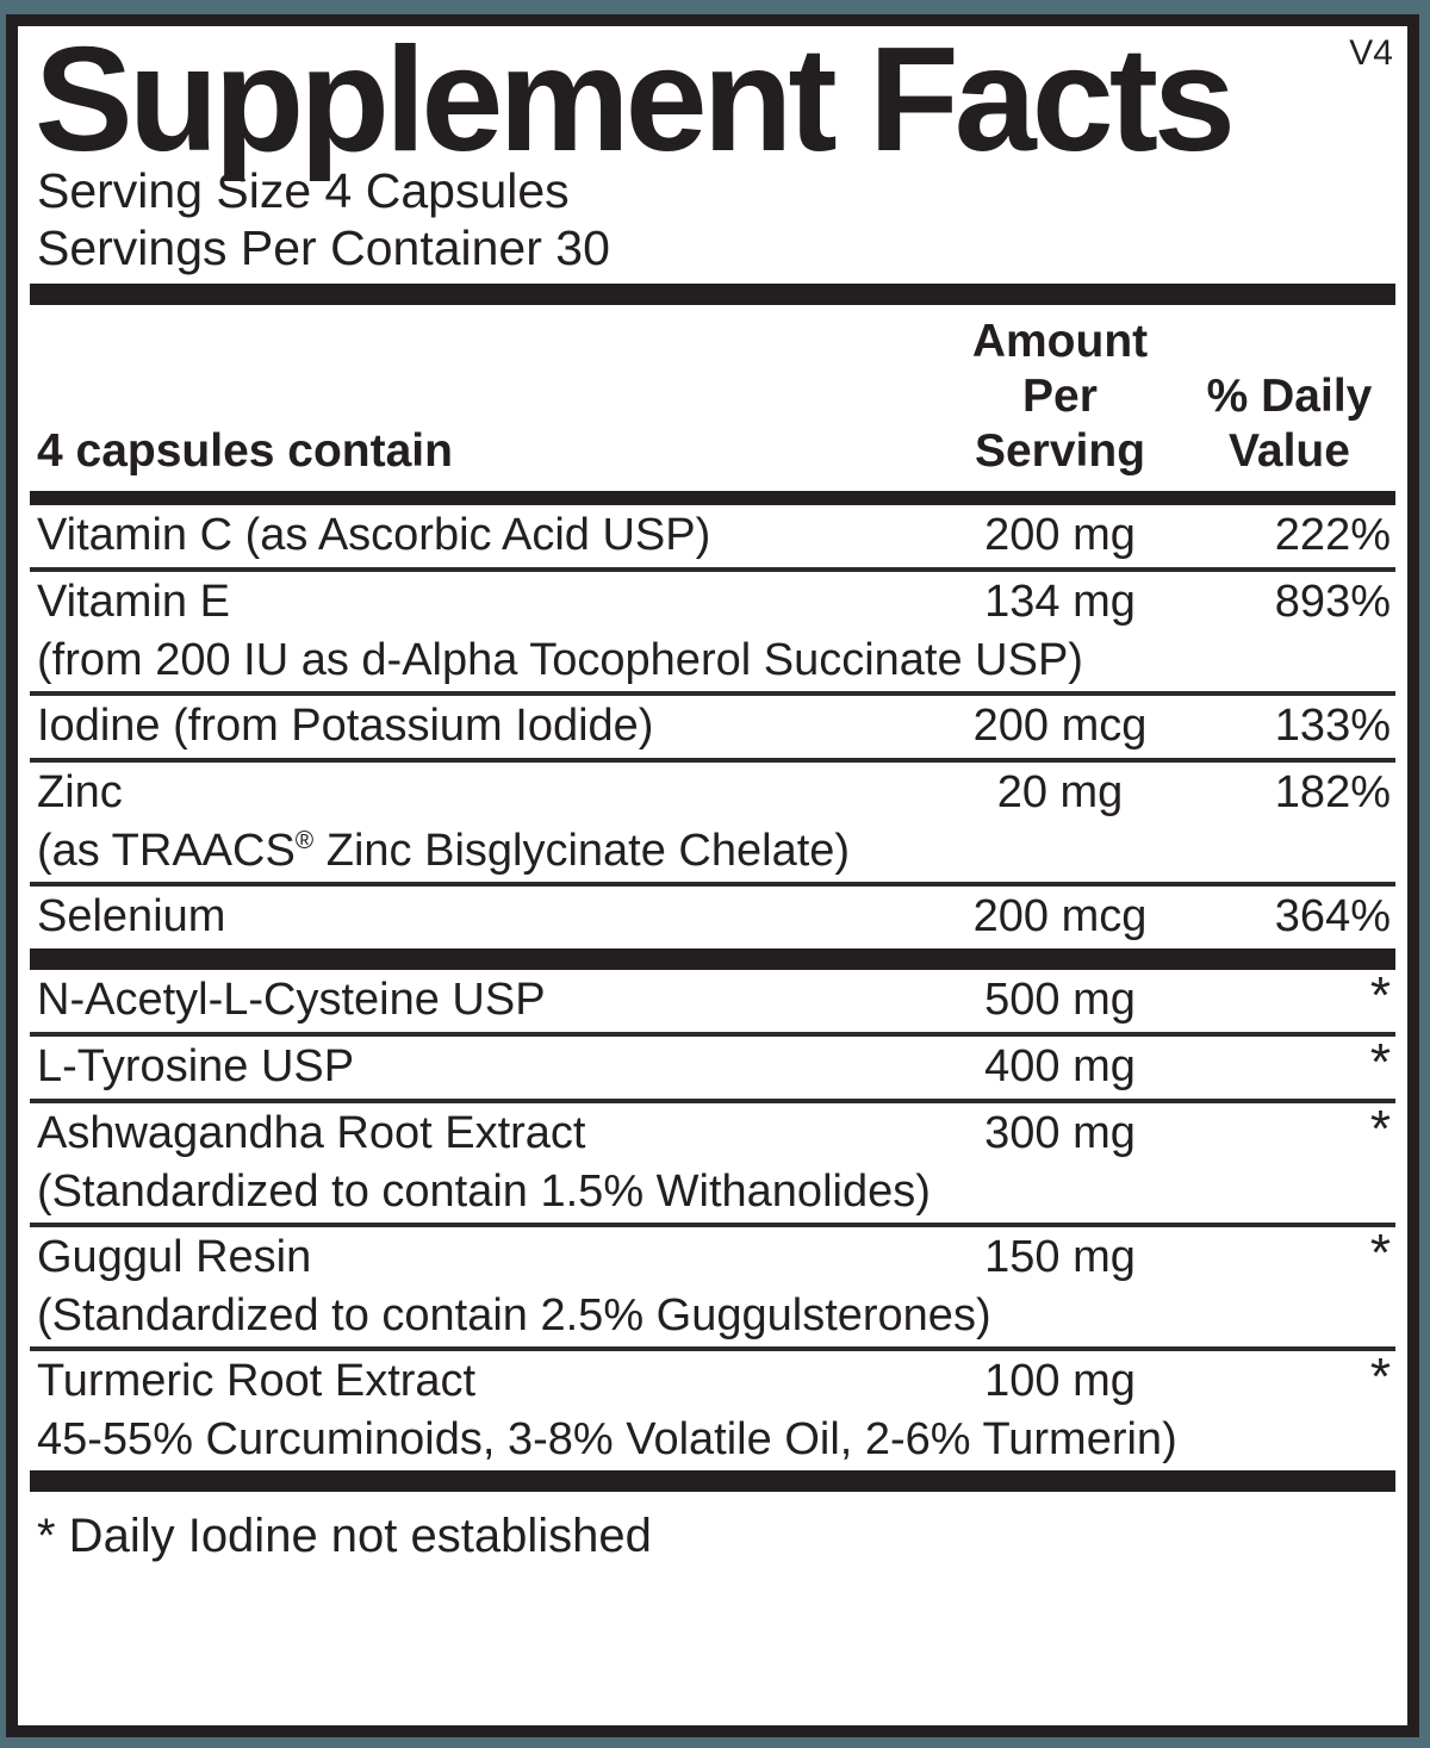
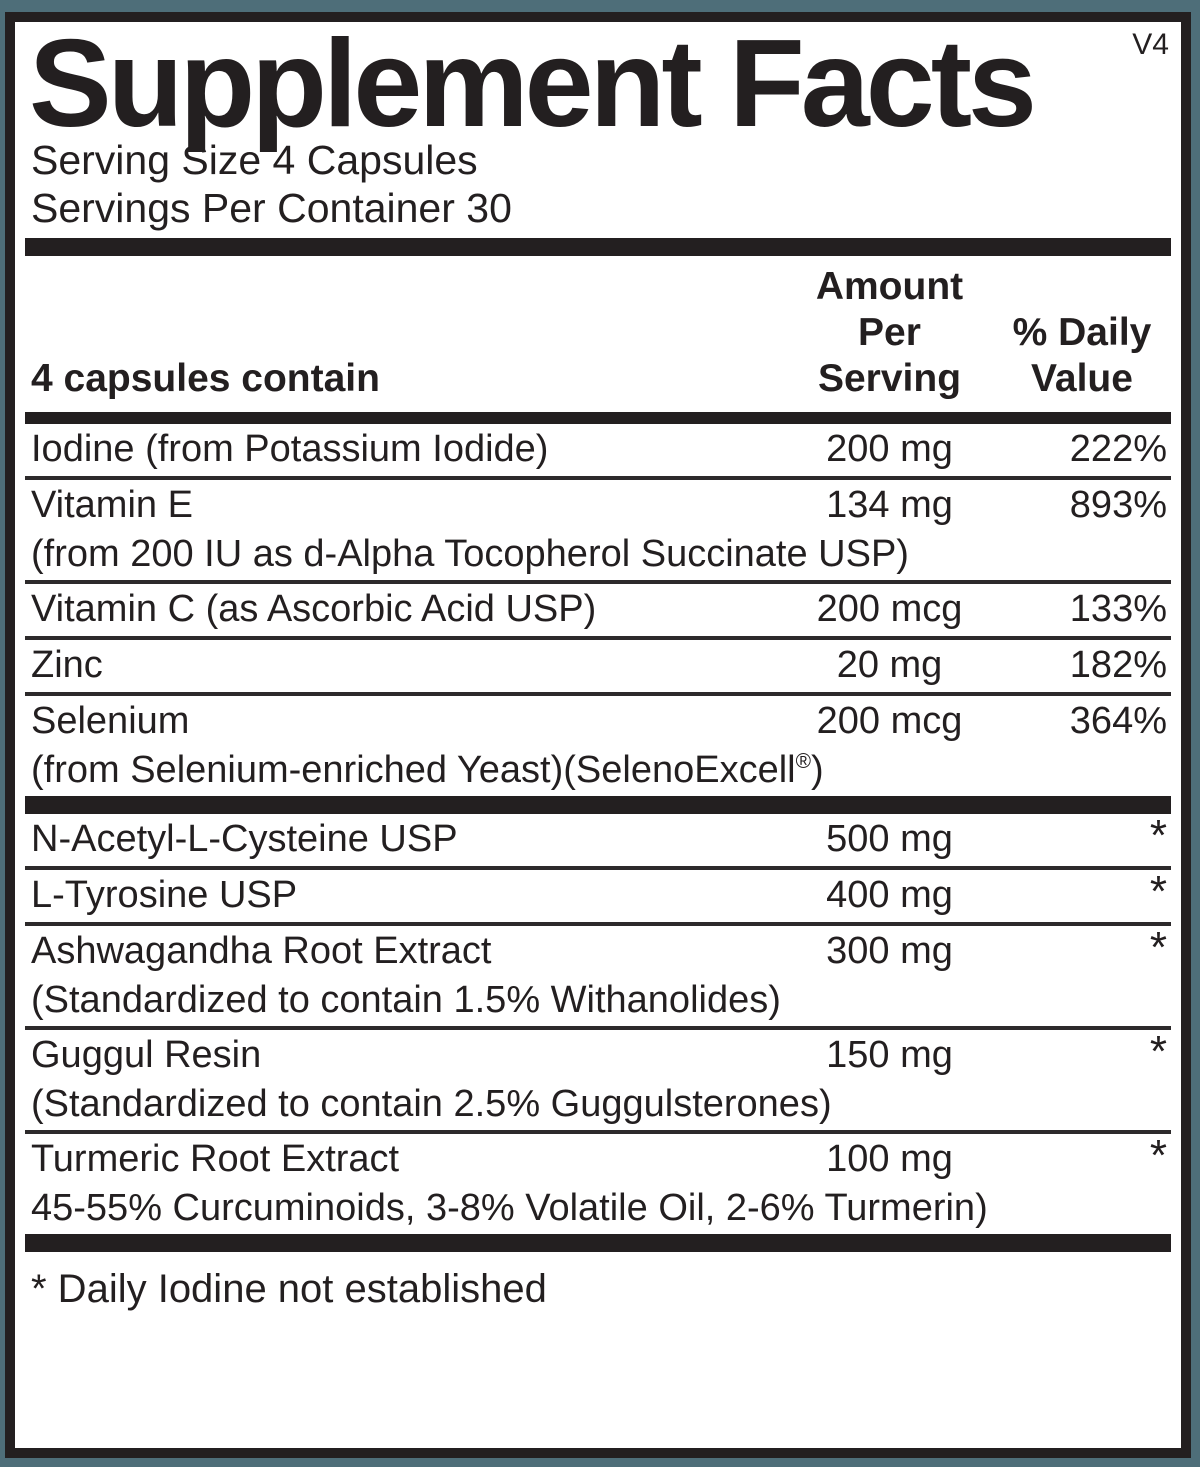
  Supplement Facts
  V4
  Serving Size 4 Capsules
  Servings Per Container 30
  4 capsules contain
  Amount Per
  Serving
  % Daily
  Value
- Vitamin C (as Ascorbic Acid USP)
+ Iodine (from Potassium Iodide)
  200 mg
  222%
  Vitamin E
  134 mg
  893%
  (from 200 IU as d-Alpha Tocopherol Succinate USP)
- Iodine (from Potassium Iodide)
+ Vitamin C (as Ascorbic Acid USP)
  200 mcg
  133%
  Zinc
  20 mg
  182%
- (as TRAACS® Zinc Bisglycinate Chelate)
  Selenium
  200 mcg
  364%
+ (from Selenium-enriched Yeast)(SelenoExcell®)
  N-Acetyl-L-Cysteine USP
  500 mg
  *
  L-Tyrosine USP
  400 mg
  *
  Ashwagandha Root Extract
  300 mg
  *
  (Standardized to contain 1.5% Withanolides)
  Guggul Resin
  150 mg
  *
  (Standardized to contain 2.5% Guggulsterones)
  Turmeric Root Extract
  100 mg
  *
  45-55% Curcuminoids, 3-8% Volatile Oil, 2-6% Turmerin)
  * Daily Iodine not established
